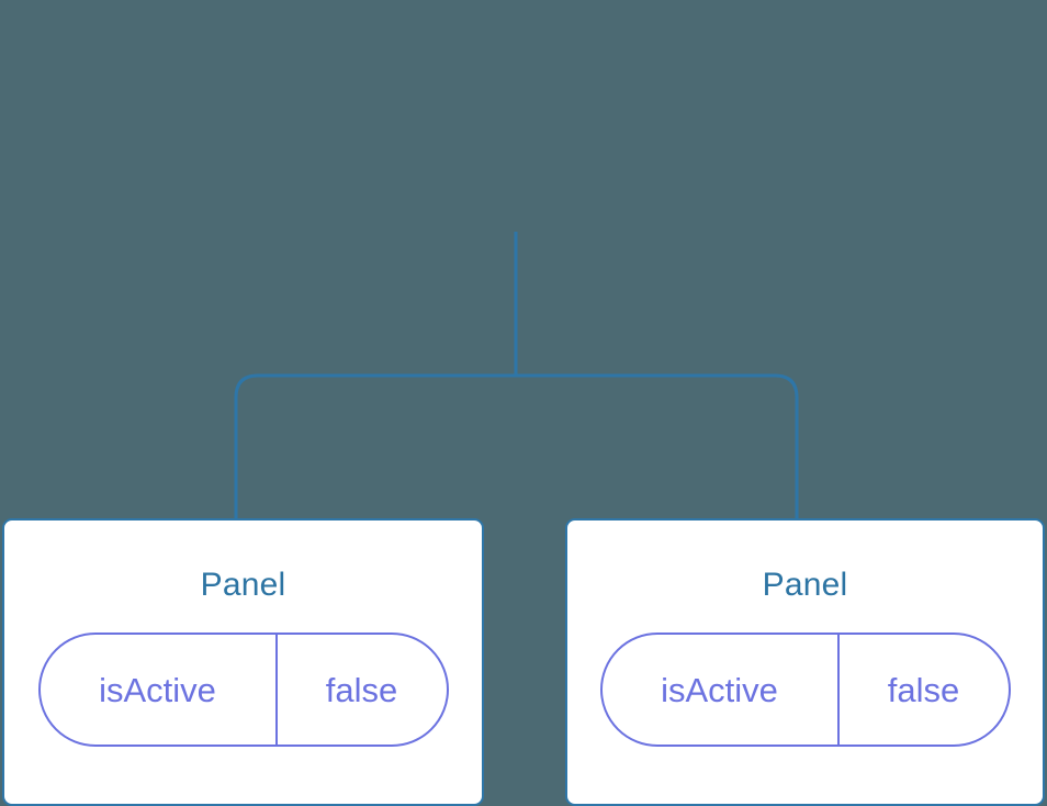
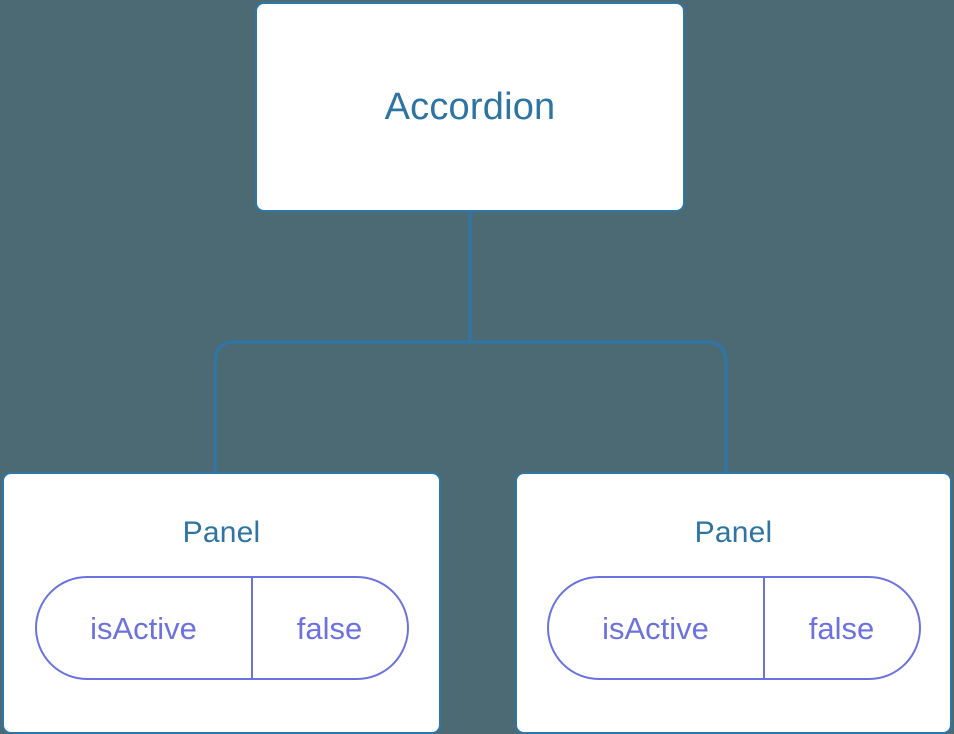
+ Accordion
  Panel
  isActive
  false
  Panel
  isActive
  false
